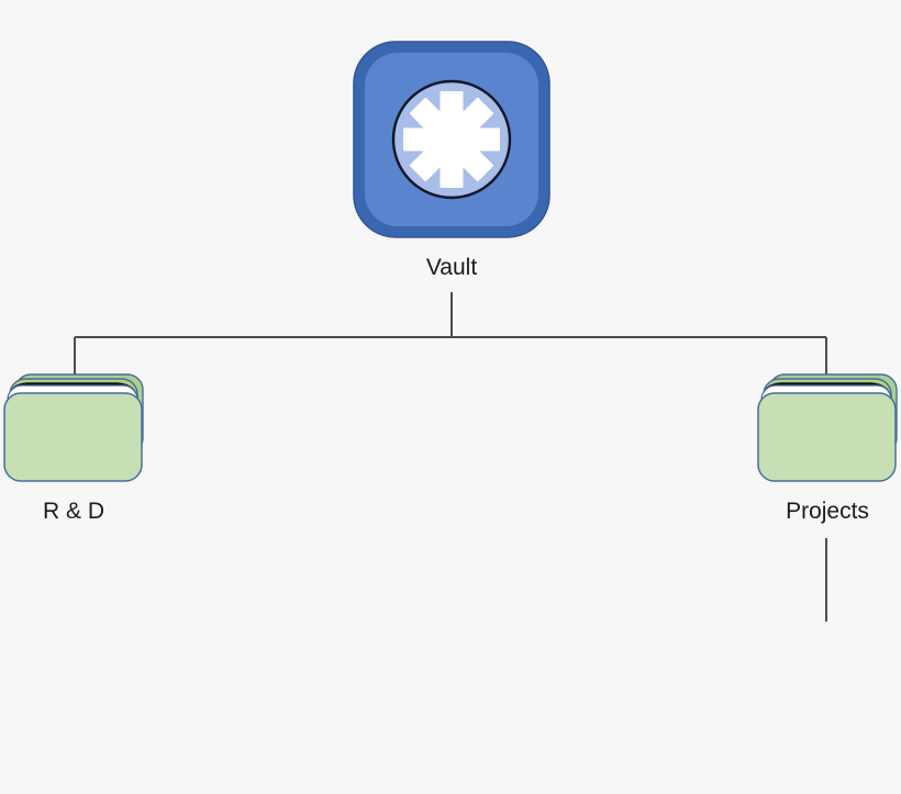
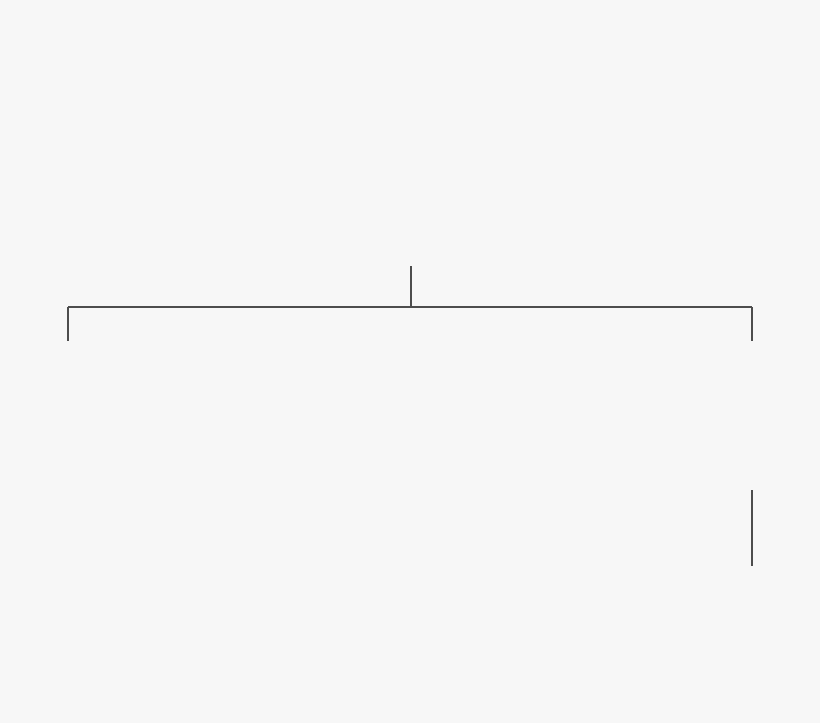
- Vault
- R & D
- Projects
